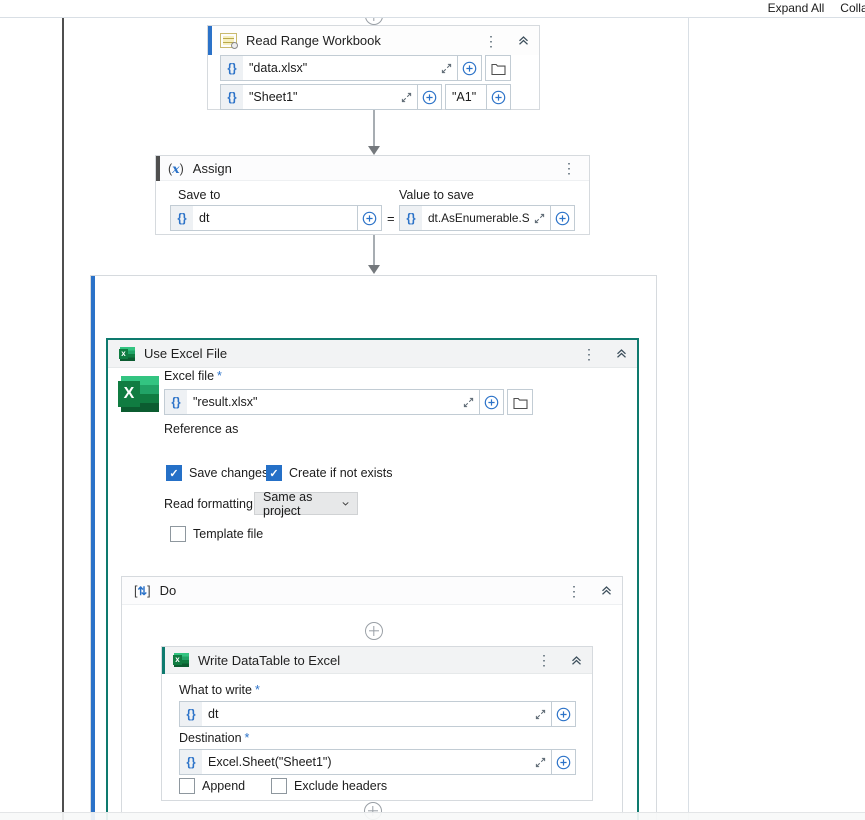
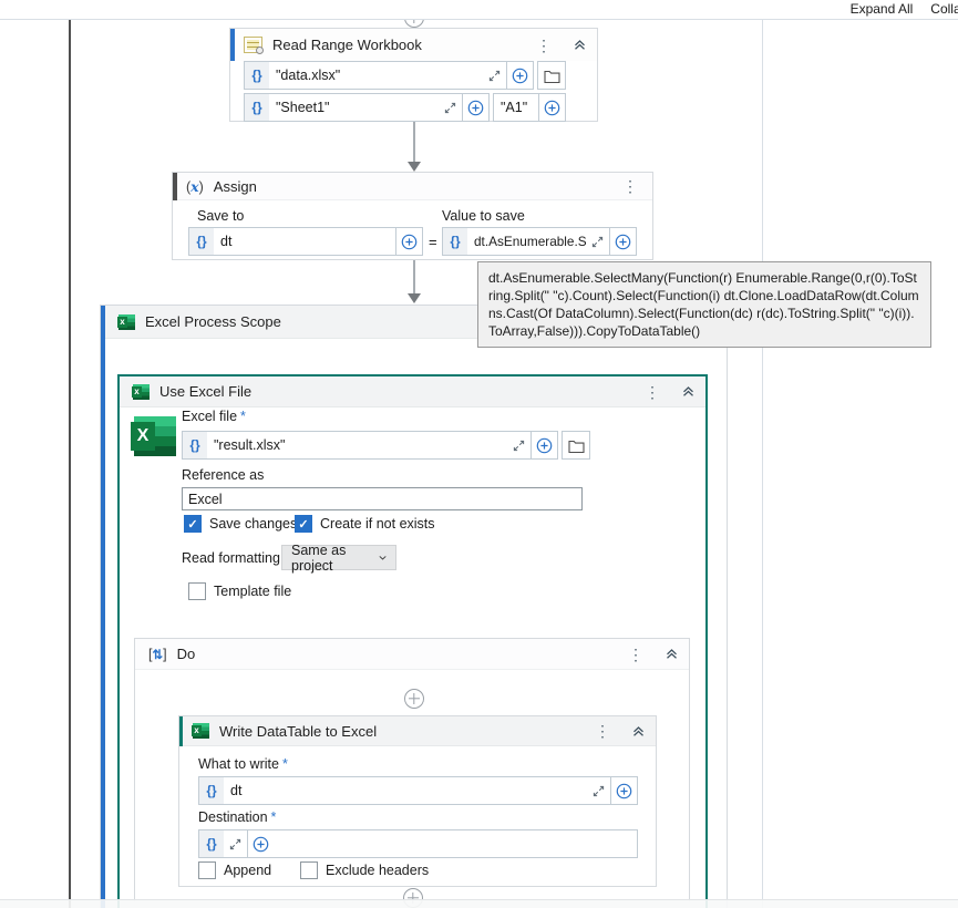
  Expand All
  Read Range Workbook
  ⋮
  {}
  "data.xlsx"
  {}
  "Sheet1"
  "A1"
  (x)
  Assign
  ⋮
  Save to
  Value to save
  {}
  dt
  =
  {}
  dt.AsEnumerable.S
+ Excel Process Scope
  Use Excel File
  ⋮
  Excel file *
  {}
  "result.xlsx"
  Reference as
+ Excel
  ✓
  Save change
  ✓
  Create if not exists
  Read formatting
  Same as project
  Template file
  [⇅]
  Do
  ⋮
  Write DataTable to Excel
  ⋮
  What to write *
  {}
  dt
  Destination *
  {}
- Excel.Sheet("Sheet1")
  Append
  Exclude headers
+ dt.AsEnumerable.SelectMany(Function(r) Enumerable.Range(0,r(0).ToString.Split(" "c).Count).Select(Function(i) dt.Clone.LoadDataRow(dt.Columns.Cast(Of DataColumn).Select(Function(dc) r(dc).ToString.Split(" "c)(i)).ToArray,False))).CopyToDataTable()
